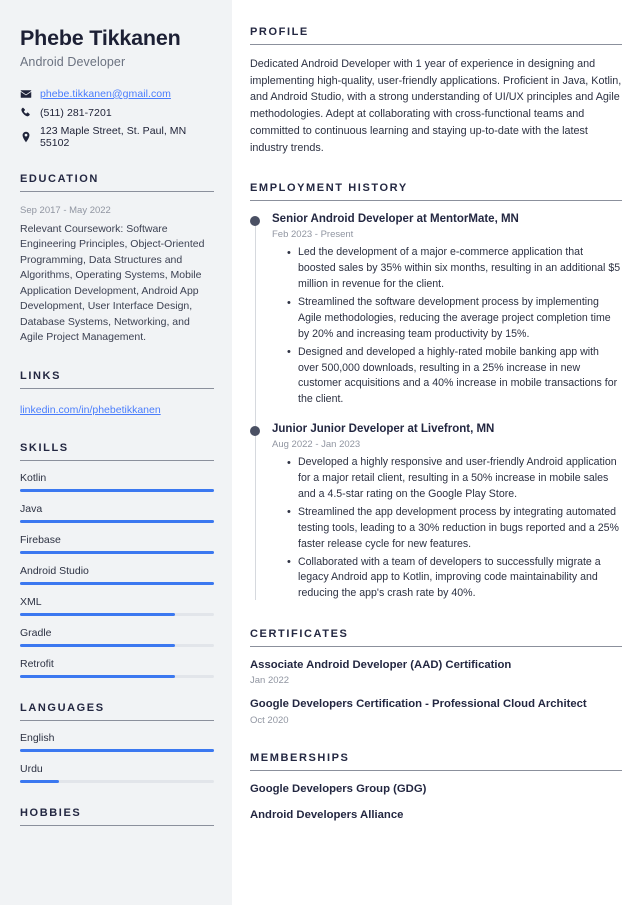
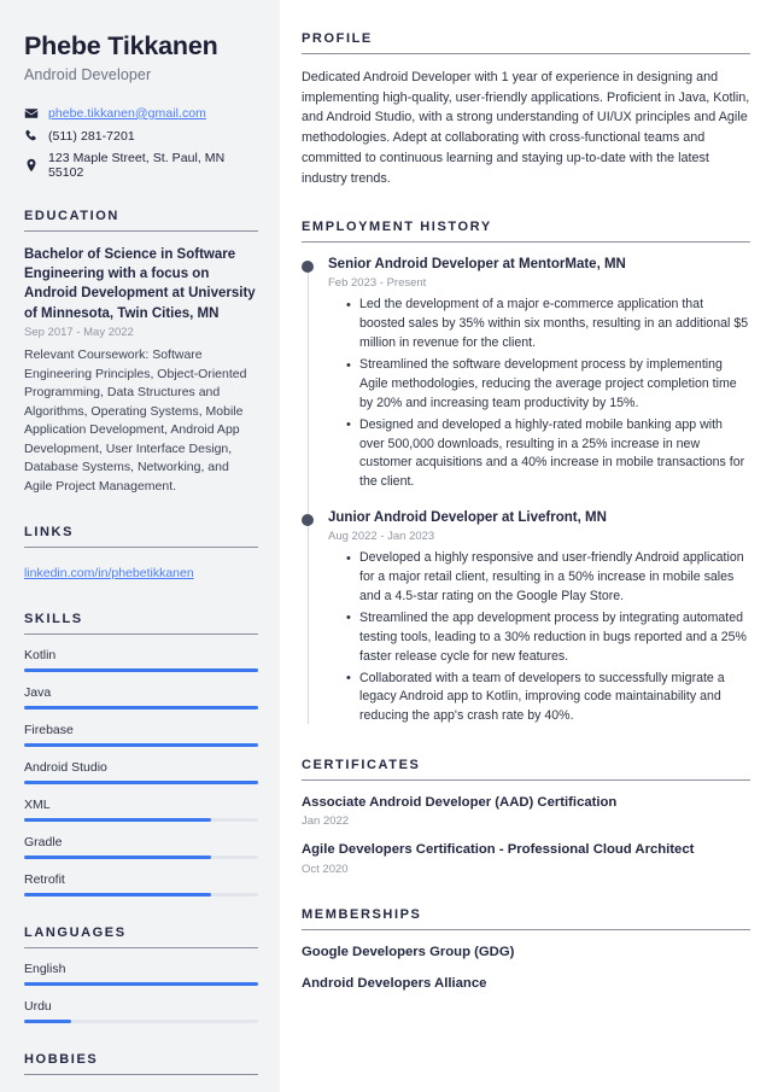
  Phebe Tikkanen
  Android Developer
  phebe.tikkanen@gmail.com
  (511) 281-7201
  123 Maple Street, St. Paul, MN 55102
  EDUCATION
+ Bachelor of Science in Software Engineering with a focus on Android Development at University of Minnesota, Twin Cities, MN
  Sep 2017 - May 2022
  Relevant Coursework: Software Engineering Principles, Object-Oriented Programming, Data Structures and Algorithms, Operating Systems, Mobile Application Development, Android App Development, User Interface Design, Database Systems, Networking, and Agile Project Management.
  LINKS
  linkedin.com/in/phebetikkanen
  SKILLS
  Kotlin
  Java
  Firebase
  Android Studio
  XML
  Gradle
  Retrofit
  LANGUAGES
  English
  Urdu
  HOBBIES
  PROFILE
  Dedicated Android Developer with 1 year of experience in designing and implementing high-quality, user-friendly applications. Proficient in Java, Kotlin, and Android Studio, with a strong understanding of UI/UX principles and Agile methodologies. Adept at collaborating with cross-functional teams and committed to continuous learning and staying up-to-date with the latest industry trends.
  EMPLOYMENT HISTORY
  Senior Android Developer at MentorMate, MN
  Feb 2023 - Present
  Led the development of a major e-commerce application that boosted sales by 35% within six months, resulting in an additional $5 million in revenue for the client.
  Streamlined the software development process by implementing Agile methodologies, reducing the average project completion time by 20% and increasing team productivity by 15%.
  Designed and developed a highly-rated mobile banking app with over 500,000 downloads, resulting in a 25% increase in new customer acquisitions and a 40% increase in mobile transactions for the client.
- Junior Junior Developer at Livefront, MN
+ Junior Android Developer at Livefront, MN
  Aug 2022 - Jan 2023
  Developed a highly responsive and user-friendly Android application for a major retail client, resulting in a 50% increase in mobile sales and a 4.5-star rating on the Google Play Store.
  Streamlined the app development process by integrating automated testing tools, leading to a 30% reduction in bugs reported and a 25% faster release cycle for new features.
  Collaborated with a team of developers to successfully migrate a legacy Android app to Kotlin, improving code maintainability and reducing the app's crash rate by 40%.
  CERTIFICATES
  Associate Android Developer (AAD) Certification
  Jan 2022
- Google Developers Certification - Professional Cloud Architect
+ Agile Developers Certification - Professional Cloud Architect
  Oct 2020
  MEMBERSHIPS
  Google Developers Group (GDG)
  Android Developers Alliance
